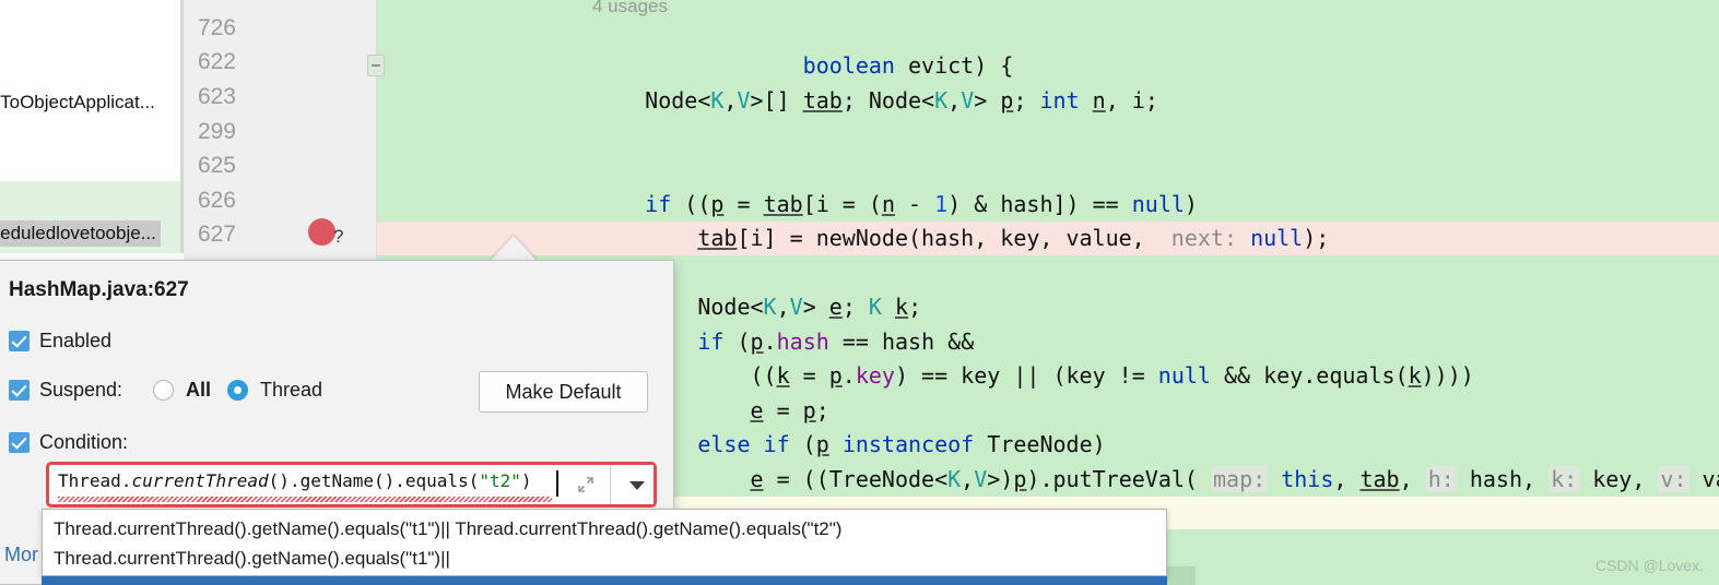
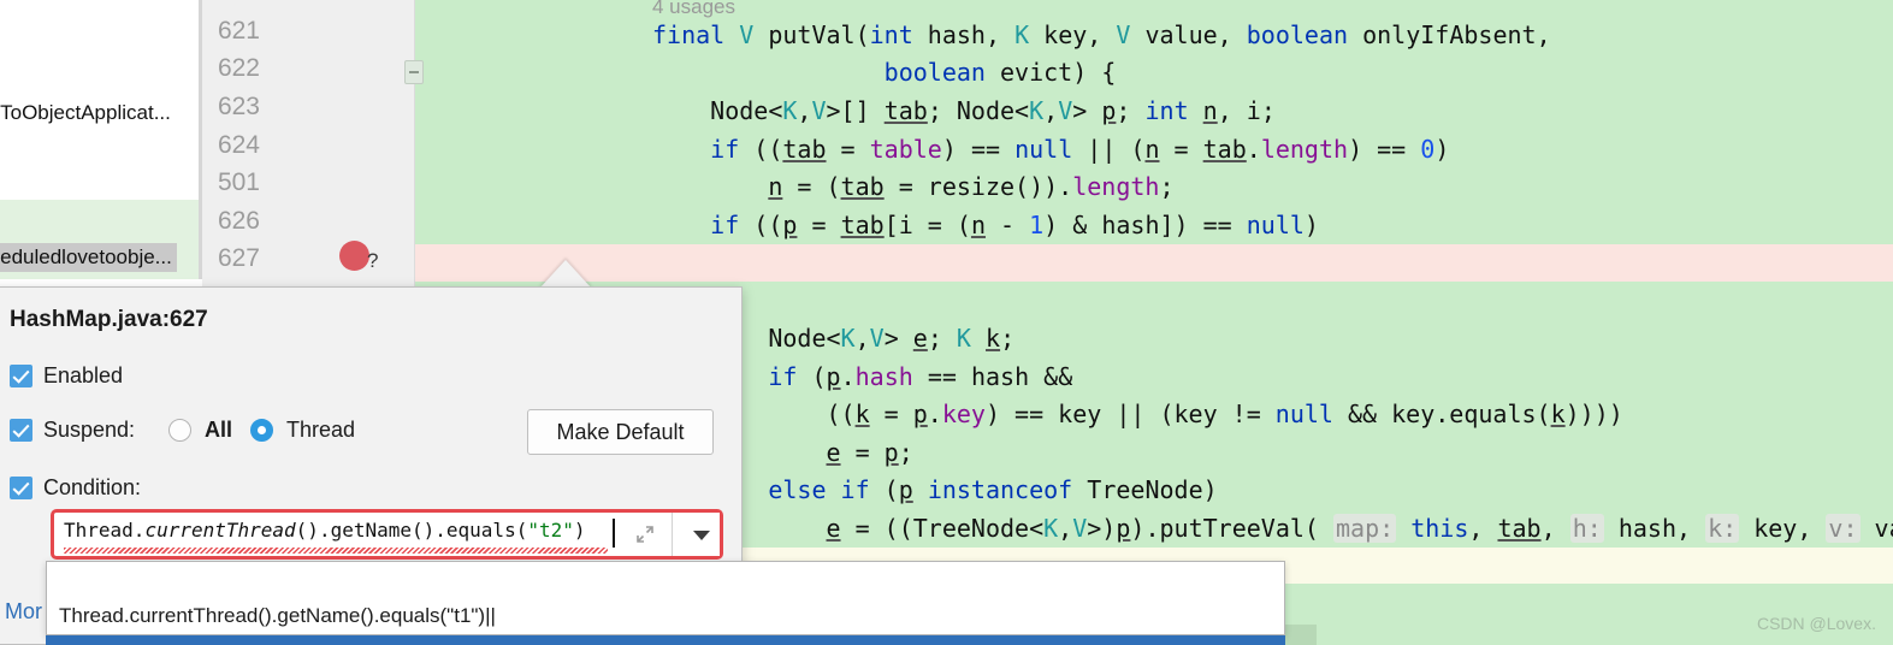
  ToObjectApplicat...
  eduledlovetoobje...
  4 usages
+ final V putVal(int hash, K key, V value, boolean onlyIfAbsent,
  boolean evict) {
  Node<K,V>[] tab; Node<K,V> p; int n, i;
+ if ((tab = table) == null || (n = tab.length) == 0)
+ n = (tab = resize()).length;
  if ((p = tab[i = (n - 1) & hash]) == null)
- tab[i] = newNode(hash, key, value, next: null);
  Node<K,V> e; K k;
  if (p.hash == hash &&
  ((k = p.key) == key || (key != null && key.equals(k))))
  e = p;
  else if (p instanceof TreeNode)
  e = ((TreeNode<K,V>)p).putTreeVal( map: this, tab, h: hash, k: key, v: v
- 726
+ 621
  622
  623
- 299
+ 624
- 625
+ 501
  626
  627
  ?
  HashMap.java:627
  Enabled
  Suspend:
  All
  Thread
  Make Default
  Condition:
  Thread.currentThread().getName().equals("t2")
  Mor
- Thread.currentThread().getName().equals("t1")|| Thread.currentThread().getName().equals("t2")
  Thread.currentThread().getName().equals("t1")||
  CSDN @Lovex.
